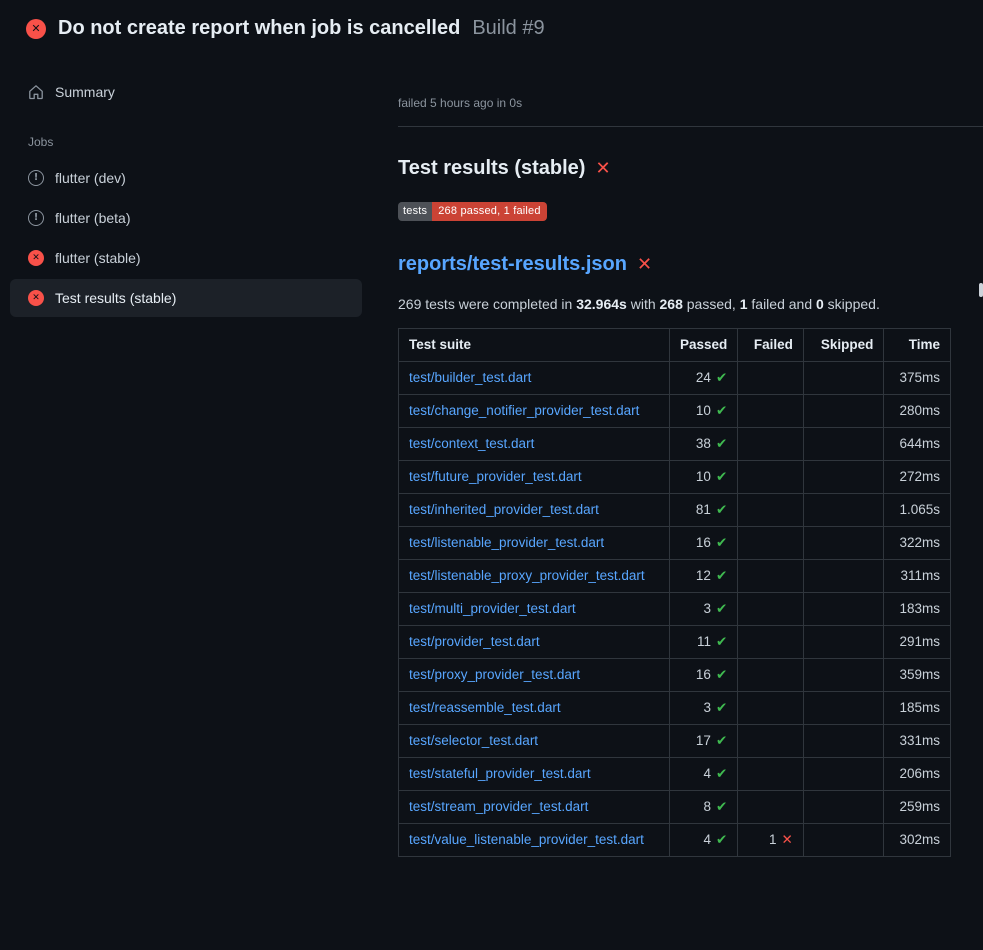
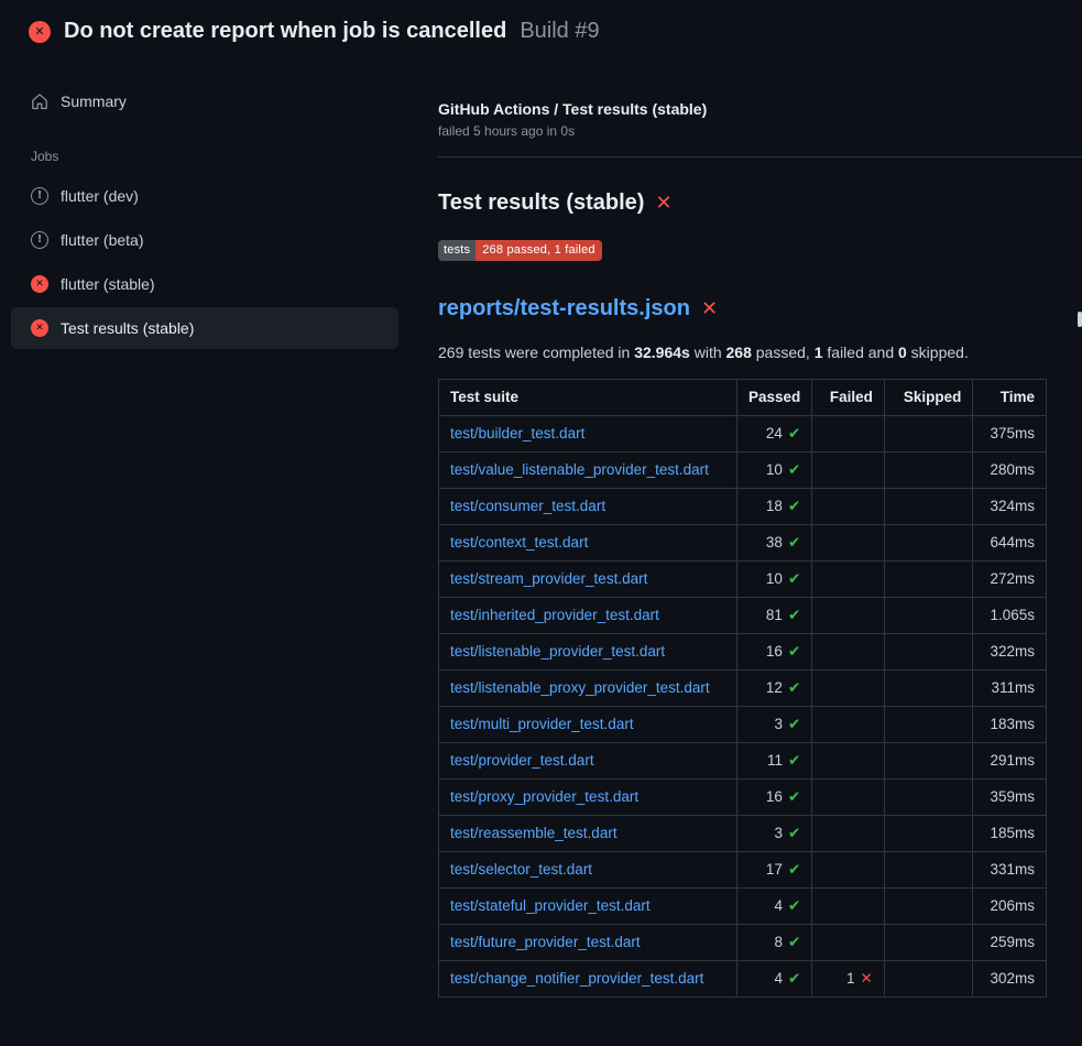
  ✕
  Do not create report when job is cancelled
  Build #9
  Summary
  Jobs
  !
  flutter (dev)
  !
  flutter (beta)
  ✕
  flutter (stable)
  ✕
  Test results (stable)
+ GitHub Actions / Test results (stable)
  failed 5 hours ago in 0s
  Test results (stable)
  ✕
  tests
  268 passed, 1 failed
  reports/test-results.json
  ✕
  269 tests were completed in 32.964s with 268 passed, 1 failed and 0 skipped.
  Test suite	Passed	Failed	Skipped	Time
  test/builder_test.dart	24 ✔			375ms
- test/change_notifier_provider_test.dart	10 ✔			280ms
+ test/value_listenable_provider_test.dart	10 ✔			280ms
+ test/consumer_test.dart	18 ✔			324ms
  test/context_test.dart	38 ✔			644ms
- test/future_provider_test.dart	10 ✔			272ms
+ test/stream_provider_test.dart	10 ✔			272ms
  test/inherited_provider_test.dart	81 ✔			1.065s
  test/listenable_provider_test.dart	16 ✔			322ms
  test/listenable_proxy_provider_test.dart	12 ✔			311ms
  test/multi_provider_test.dart	3 ✔			183ms
  test/provider_test.dart	11 ✔			291ms
  test/proxy_provider_test.dart	16 ✔			359ms
  test/reassemble_test.dart	3 ✔			185ms
  test/selector_test.dart	17 ✔			331ms
  test/stateful_provider_test.dart	4 ✔			206ms
- test/stream_provider_test.dart	8 ✔			259ms
+ test/future_provider_test.dart	8 ✔			259ms
- test/value_listenable_provider_test.dart	4 ✔	1 ✕		302ms
+ test/change_notifier_provider_test.dart	4 ✔	1 ✕		302ms
